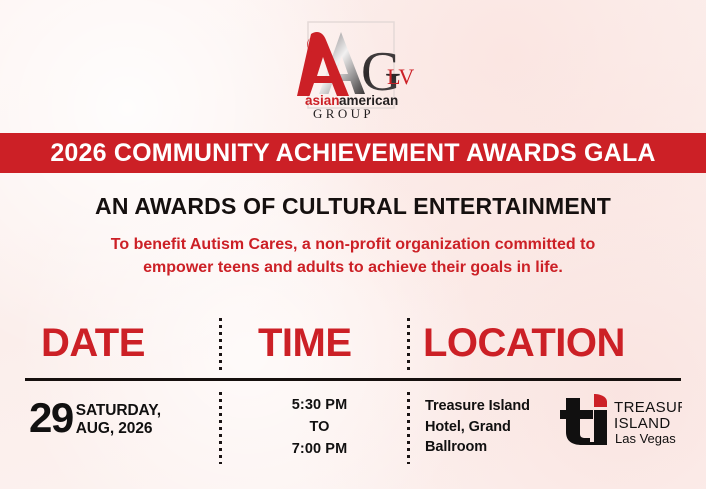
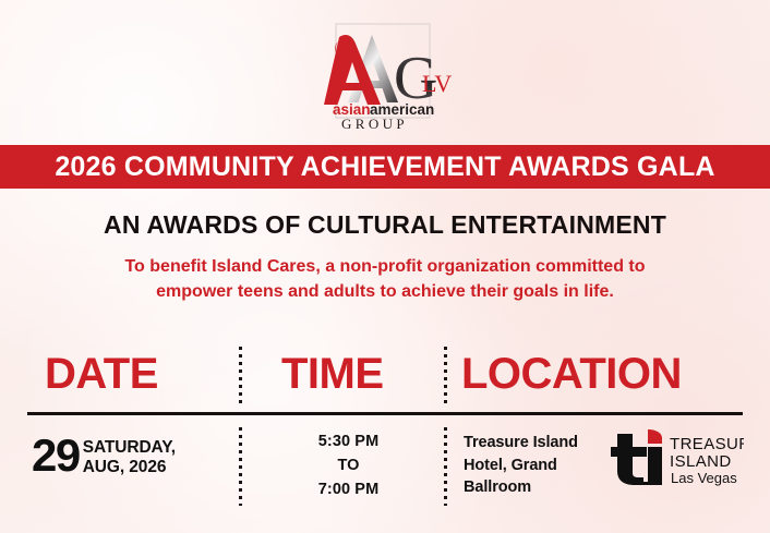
  G
  LV
  asian
  american
  GROUP
  2026 COMMUNITY ACHIEVEMENT AWARDS GALA
  AN AWARDS OF CULTURAL ENTERTAINMENT
- To benefit Autism Cares, a non-profit organization committed to
+ To benefit Island Cares, a non-profit organization committed to
  empower teens and adults to achieve their goals in life.
  DATE
  TIME
  LOCATION
  29
  SATURDAY,
  AUG, 2026
  5:30 PM
  TO
  7:00 PM
  Treasure Island
  Hotel, Grand
  Ballroom
  TREASU
  ISLAND
  Las Vegas
